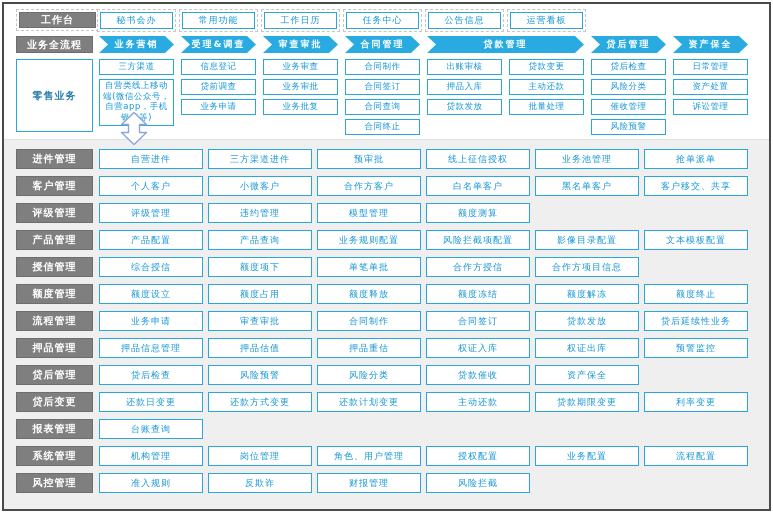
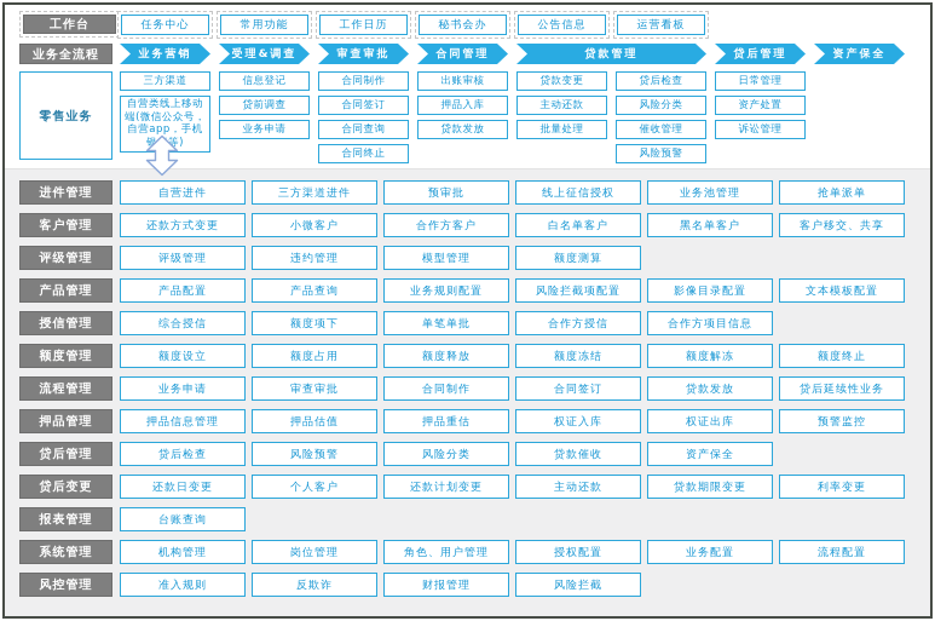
  工作台
- 秘书会办
+ 任务中心
  常用功能
  工作日历
- 任务中心
+ 秘书会办
  公告信息
  运营看板
  业务全流程
  业务营销
  受理&调查
  审查审批
  合同管理
  贷款管理
  贷后管理
  资产保全
  零售业务
  三方渠道
  自营类线上移动端(微信公众号，自营app，手机银等)
  信息登记
  贷前调查
  业务申请
- 业务审查
- 业务审批
- 业务批复
  合同制作
  合同签订
  合同查询
  合同终止
  出账审核
  押品入库
  贷款发放
  贷款变更
  主动还款
  批量处理
  贷后检查
  风险分类
  催收管理
  风险预警
  日常管理
  资产处置
  诉讼管理
  进件管理
  自营进件
  三方渠道进件
  预审批
  线上征信授权
  业务池管理
  抢单派单
  客户管理
- 个人客户
+ 还款方式变更
  小微客户
  合作方客户
  白名单客户
  黑名单客户
  客户移交、共享
  评级管理
  评级管理
  违约管理
  模型管理
  额度测算
  产品管理
  产品配置
  产品查询
  业务规则配置
  风险拦截项配置
  影像目录配置
  文本模板配置
  授信管理
  综合授信
  额度项下
  单笔单批
  合作方授信
  合作方项目信息
  额度管理
  额度设立
  额度占用
  额度释放
  额度冻结
  额度解冻
  额度终止
  流程管理
  业务申请
  审查审批
  合同制作
  合同签订
  贷款发放
  贷后延续性业务
  押品管理
  押品信息管理
  押品估值
  押品重估
  权证入库
  权证出库
  预警监控
  贷后管理
  贷后检查
  风险预警
  风险分类
  贷款催收
  资产保全
  贷后变更
  还款日变更
- 还款方式变更
+ 个人客户
  还款计划变更
  主动还款
  贷款期限变更
  利率变更
  报表管理
  台账查询
  系统管理
  机构管理
  岗位管理
  角色、用户管理
  授权配置
  业务配置
  流程配置
  风控管理
  准入规则
  反欺诈
  财报管理
  风险拦截
